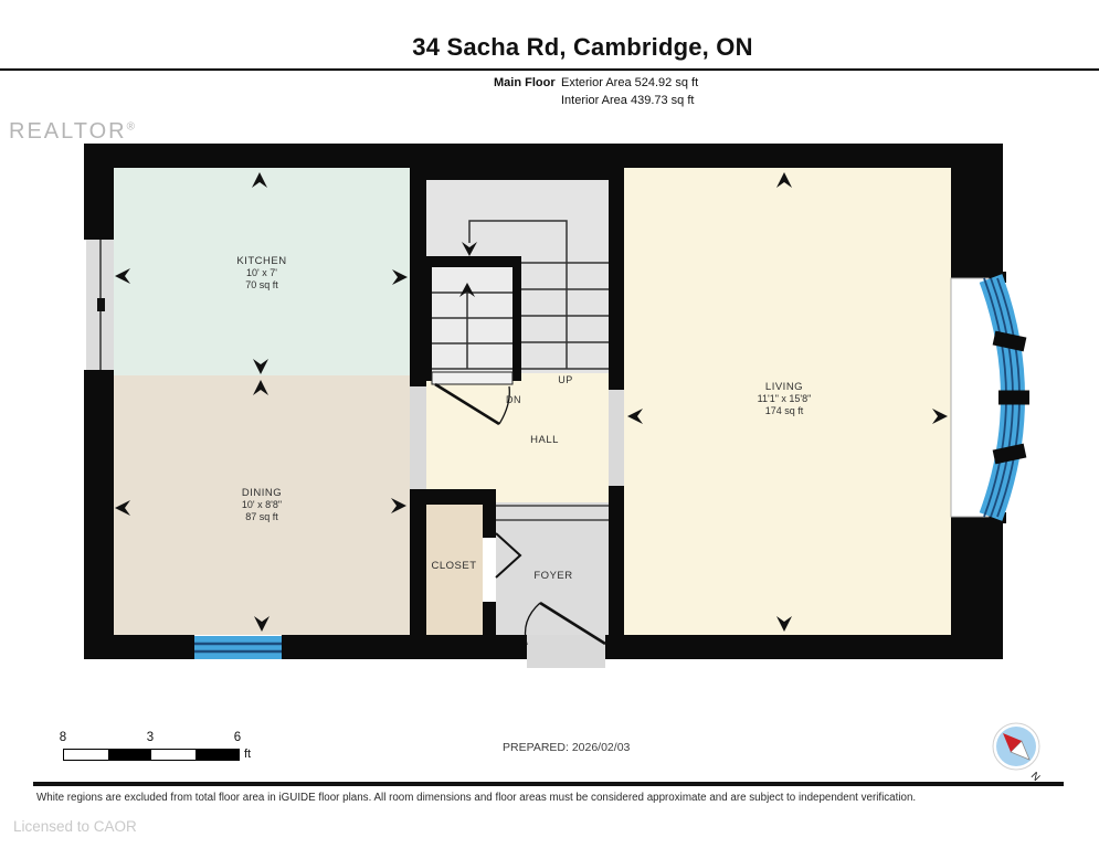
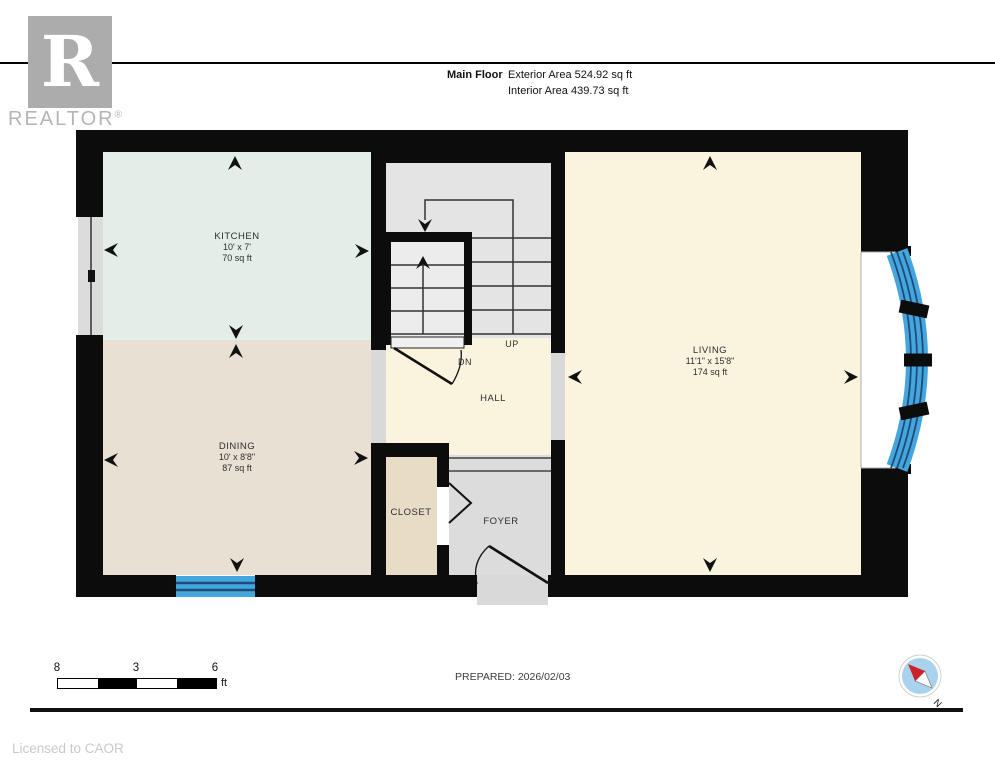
+ R
  REALTOR®
- 34 Sacha Rd, Cambridge, ON
  Main Floor
  Exterior Area 524.92 sq ft
  Interior Area 439.73 sq ft
  KITCHEN
  10' x 7'
  70 sq ft
  DINING
  10' x 8'8"
  87 sq ft
  LIVING
  11'1" x 15'8"
  174 sq ft
  HALL
  CLOSET
  FOYER
  UP
  DN
  8
  3
  6
  ft
  PREPARED: 2026/02/03
- White regions are excluded from total floor area in iGUIDE floor plans. All room dimensions and floor areas must be considered approximate and are subject to independent verification.
  Licensed to CAOR
